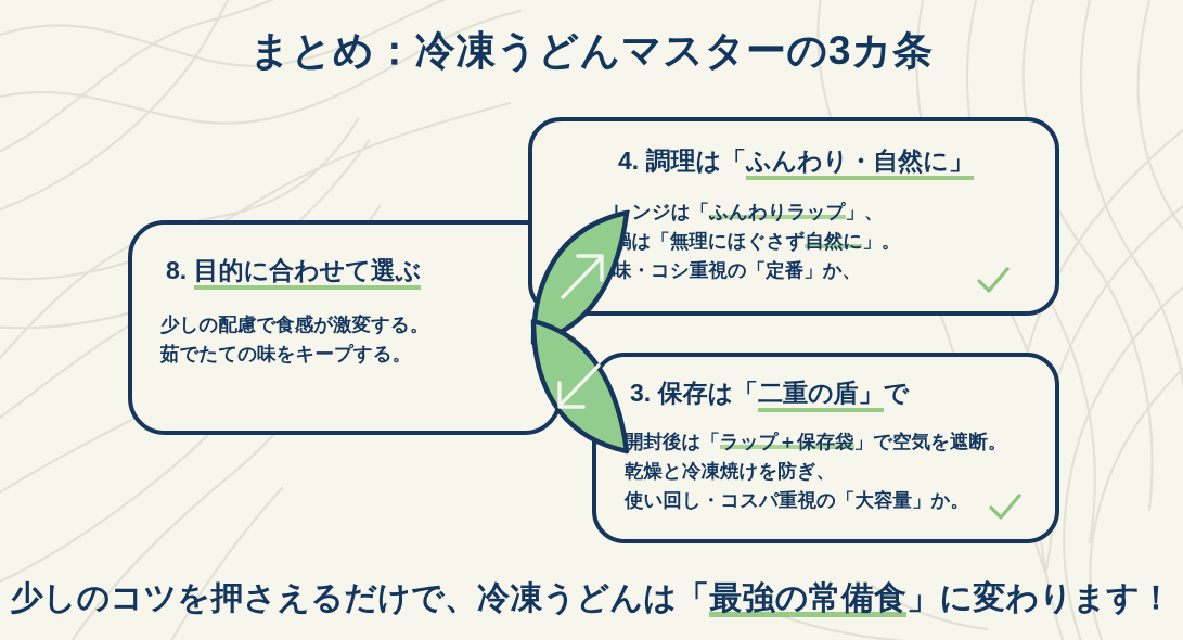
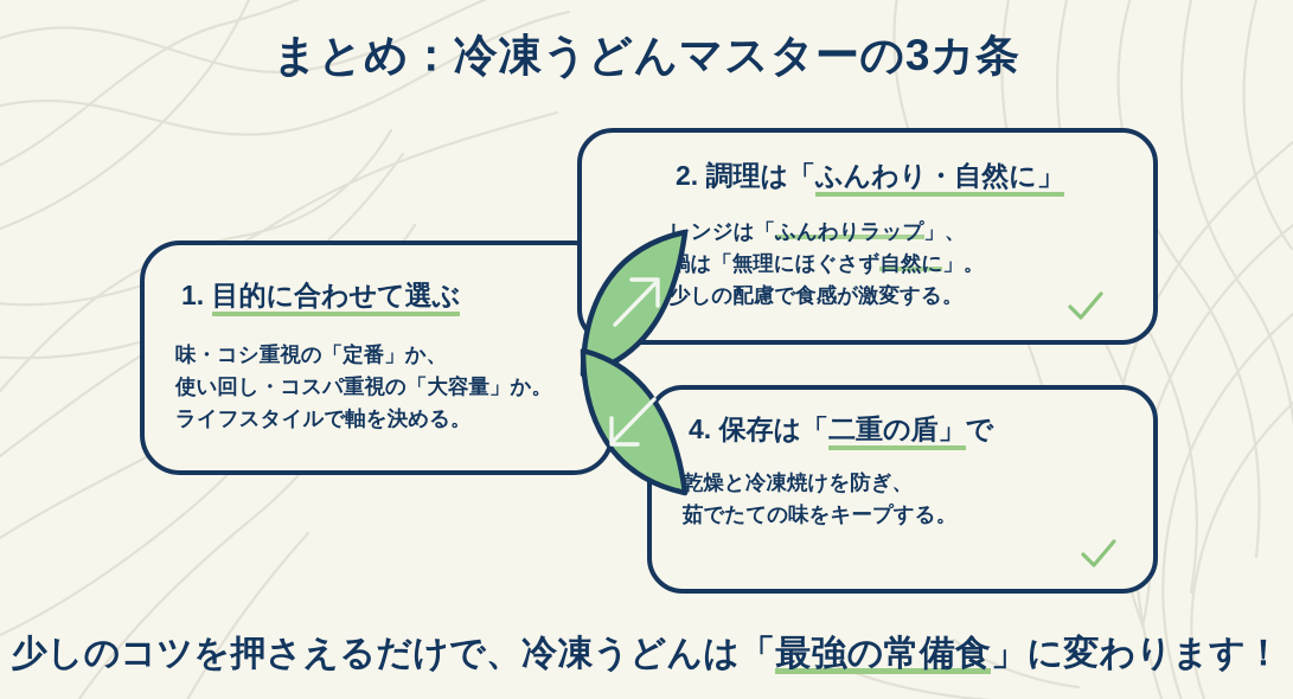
  まとめ：冷凍うどんマスターの3カ条
- 8. 目的に合わせて選ぶ
+ 1. 目的に合わせて選ぶ
- 少しの配慮で食感が激変する。
+ 味・コシ重視の「定番」か、
- 茹でたての味をキープする。
+ 使い回し・コスパ重視の「大容量」か。
+ ライフスタイルで軸を決める。
- 4. 調理は「ふんわり・自然に」
+ 2. 調理は「ふんわり・自然に」
  ンジは「ふんわりラップ」、
  は「無理にほぐさず自然に」。
- 味・コシ重視の「定番」か、
+ 少しの配慮で食感が激変する。
- 3. 保存は「二重の盾」で
+ 4. 保存は「二重の盾」で
- 開封後は「ラップ＋保存袋」で空気を遮断。
  乾燥と冷凍焼けを防ぎ、
- 使い回し・コスパ重視の「大容量」か。
+ 茹でたての味をキープする。
  少しのコツを押さえるだけで、冷凍うどんは「最強の常備食」に変わります！
